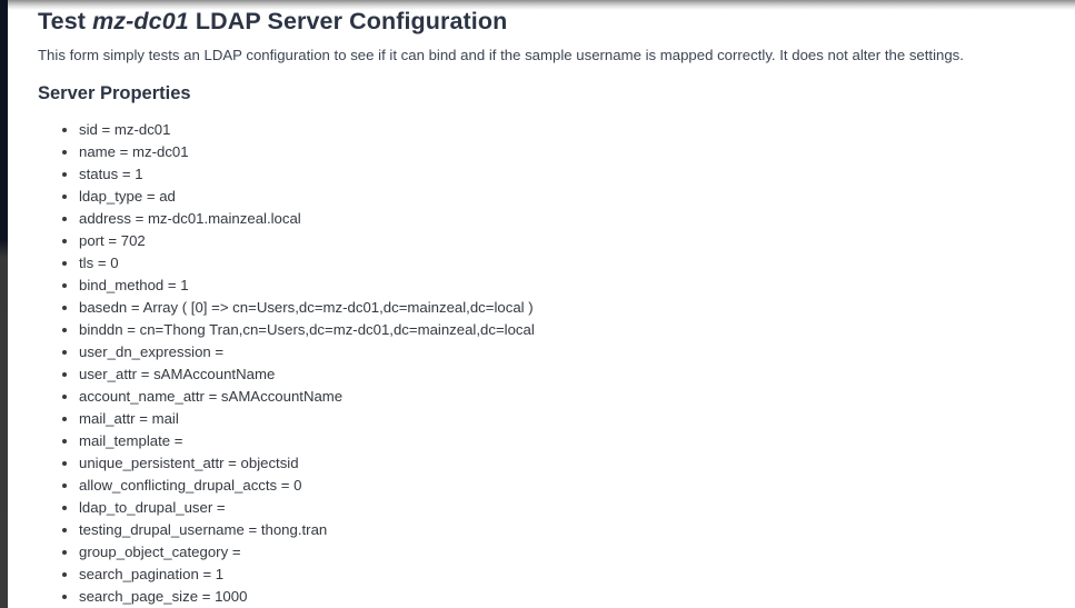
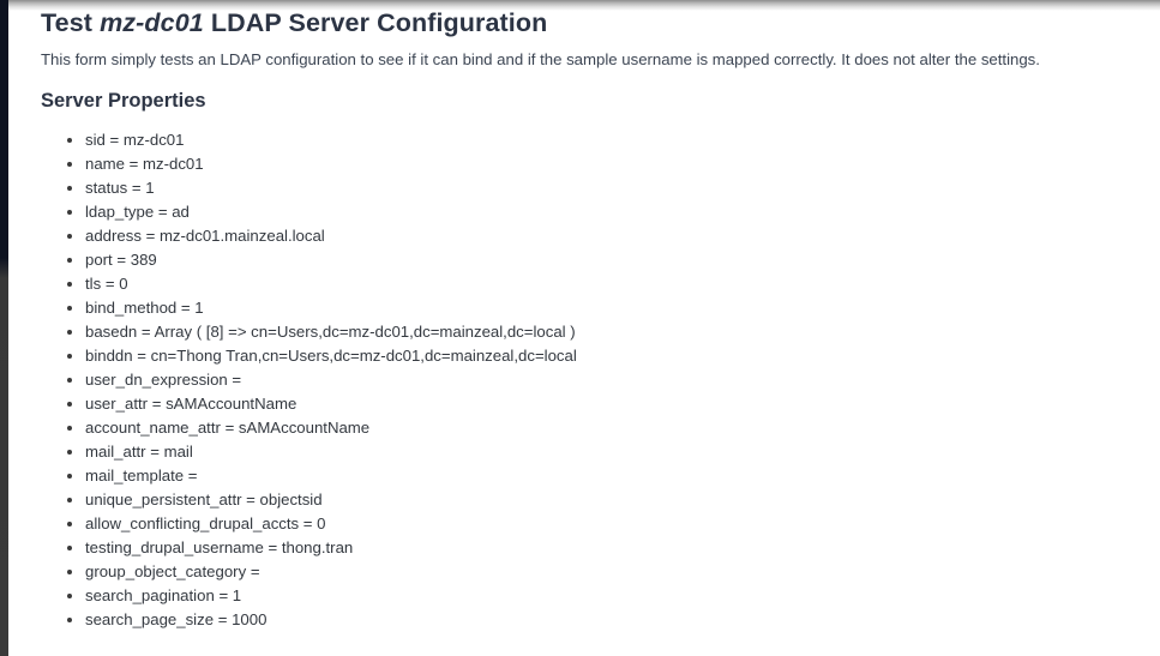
  Test mz-dc01 LDAP Server Configuration
  This form simply tests an LDAP configuration to see if it can bind and if the sample username is mapped correctly. It does not alter the settings.
  Server Properties
  sid = mz-dc01
  name = mz-dc01
  status = 1
  ldap_type = ad
  address = mz-dc01.mainzeal.local
- port = 702
+ port = 389
  tls = 0
  bind_method = 1
- basedn = Array ( [0] => cn=Users,dc=mz-dc01,dc=mainzeal,dc=local )
+ basedn = Array ( [8] => cn=Users,dc=mz-dc01,dc=mainzeal,dc=local )
  binddn = cn=Thong Tran,cn=Users,dc=mz-dc01,dc=mainzeal,dc=local
  user_dn_expression =
  user_attr = sAMAccountName
  account_name_attr = sAMAccountName
  mail_attr = mail
  mail_template =
  unique_persistent_attr = objectsid
  allow_conflicting_drupal_accts = 0
- ldap_to_drupal_user =
  testing_drupal_username = thong.tran
  group_object_category =
  search_pagination = 1
  search_page_size = 1000
